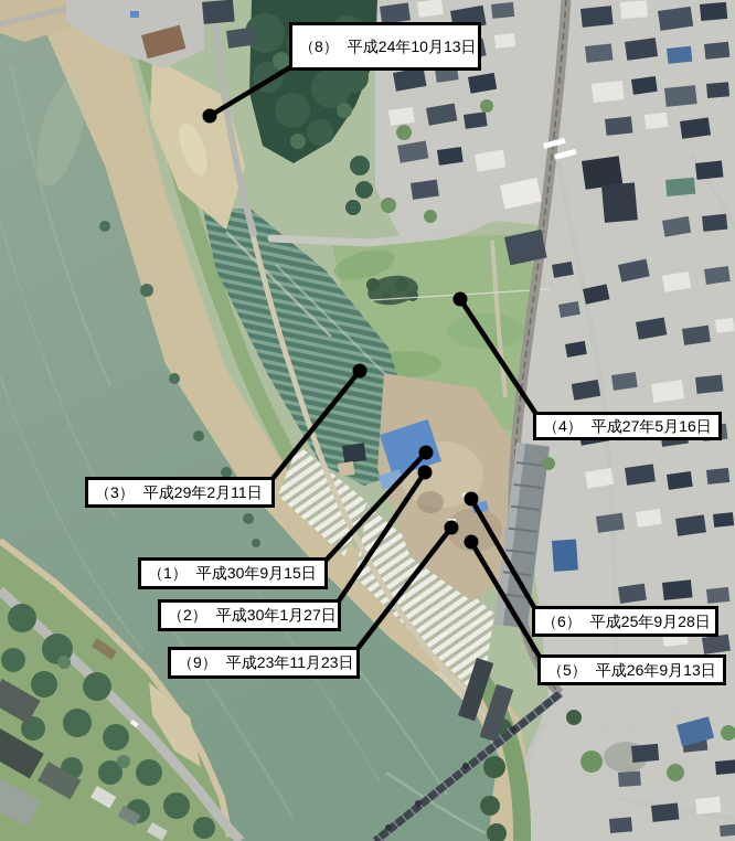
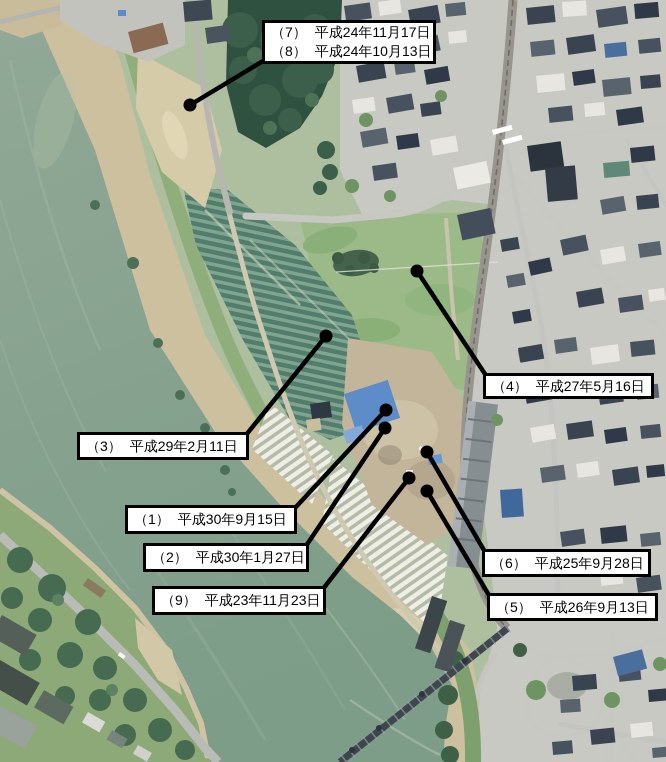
+ （7）
+ 平成24年11月17日
  （8）
  平成24年10月13日
  （4）
  平成27年5月16日
  （3）
  平成29年2月11日
  （1）
  平成30年9月15日
  （2）
  平成30年1月27日
  （9）
  平成23年11月23日
  （6）
  平成25年9月28日
  （5）
  平成26年9月13日
